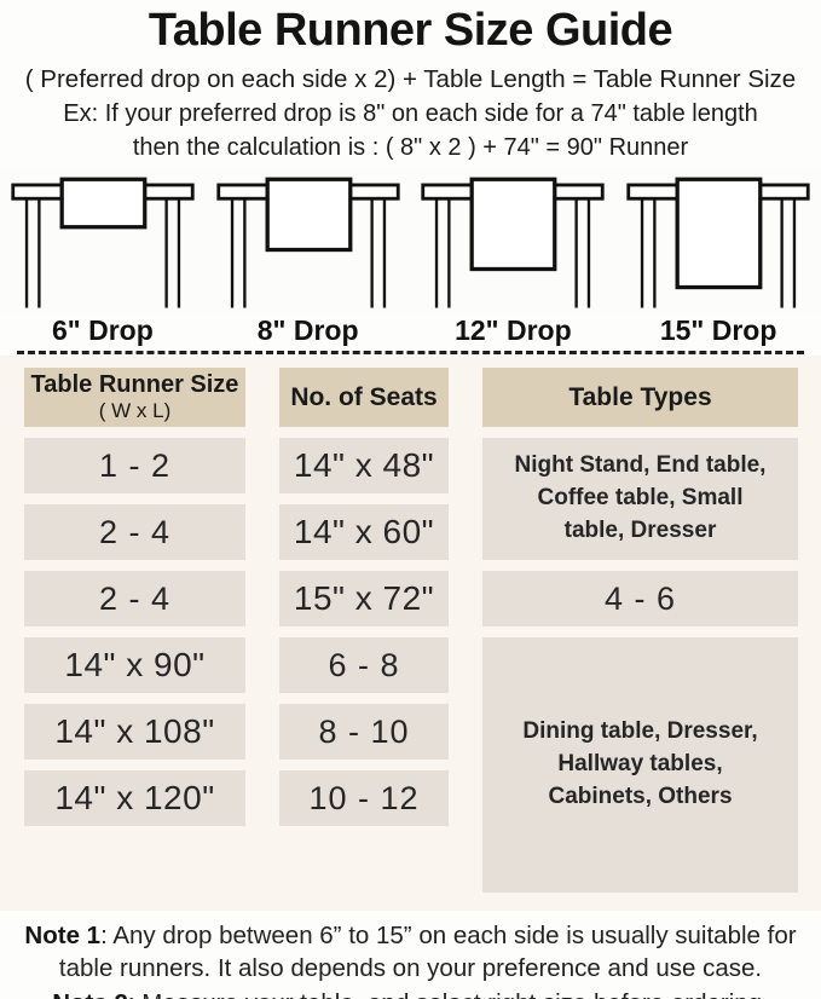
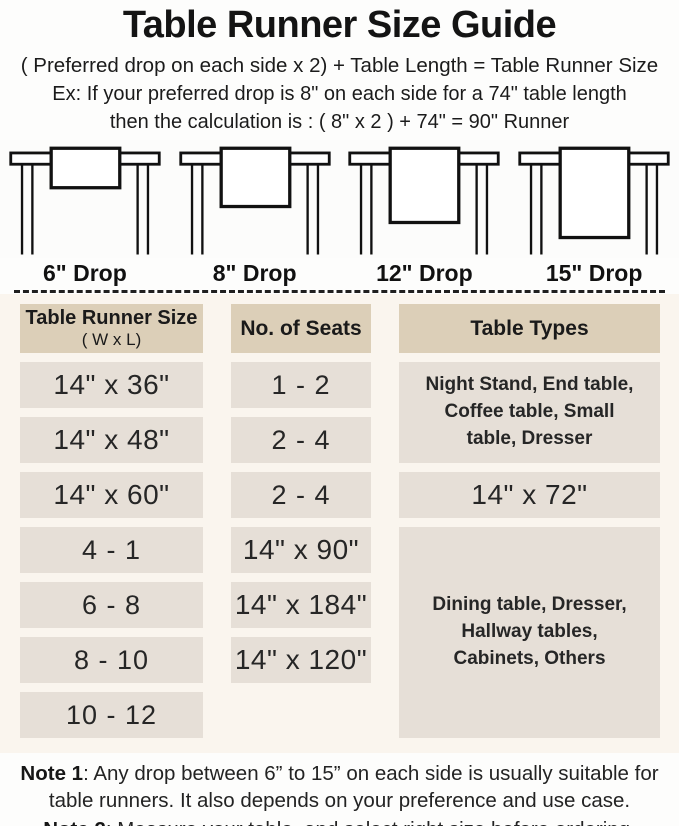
  Table Runner Size Guide
  ( Preferred drop on each side x 2) + Table Length = Table Runner Size
  Ex: If your preferred drop is 8" on each side for a 74" table length
  then the calculation is : ( 8" x 2 ) + 74" = 90" Runner
  6" Drop
  8" Drop
  12" Drop
  15" Drop
  Table Runner Size
  ( W x L)
  No. of Seats
  Table Types
+ 14" x 36"
  1 - 2
  Night Stand, End table, Coffee table, Small table, Dresser
  14" x 48"
  2 - 4
  14" x 60"
  2 - 4
- 15" x 72"
+ 14" x 72"
- 4 - 6
+ 4 - 1
  Dining table, Dresser, Hallway tables, Cabinets, Others
  14" x 90"
  6 - 8
- 14" x 108"
+ 14" x 184"
  8 - 10
  14" x 120"
  10 - 12
  Note 1: Any drop between 6” to 15” on each side is usually suitable for table runners. It also depends on your preference and use case.
